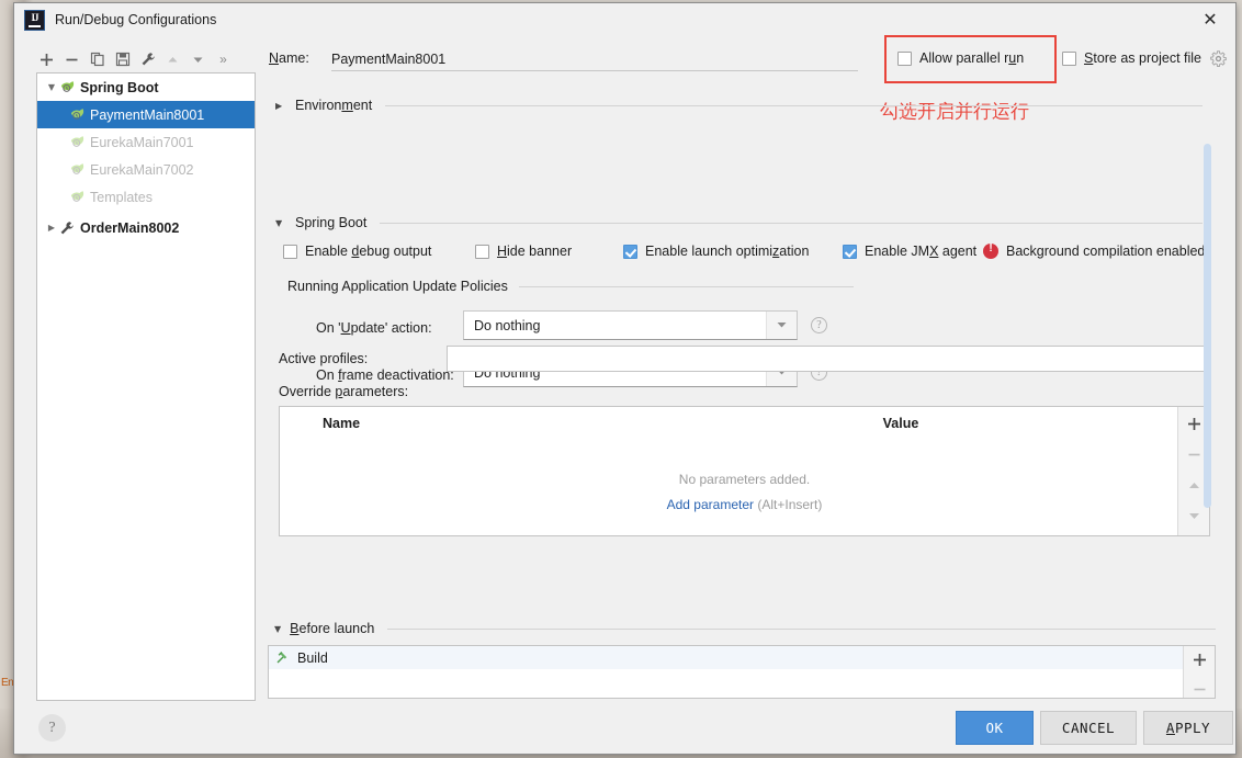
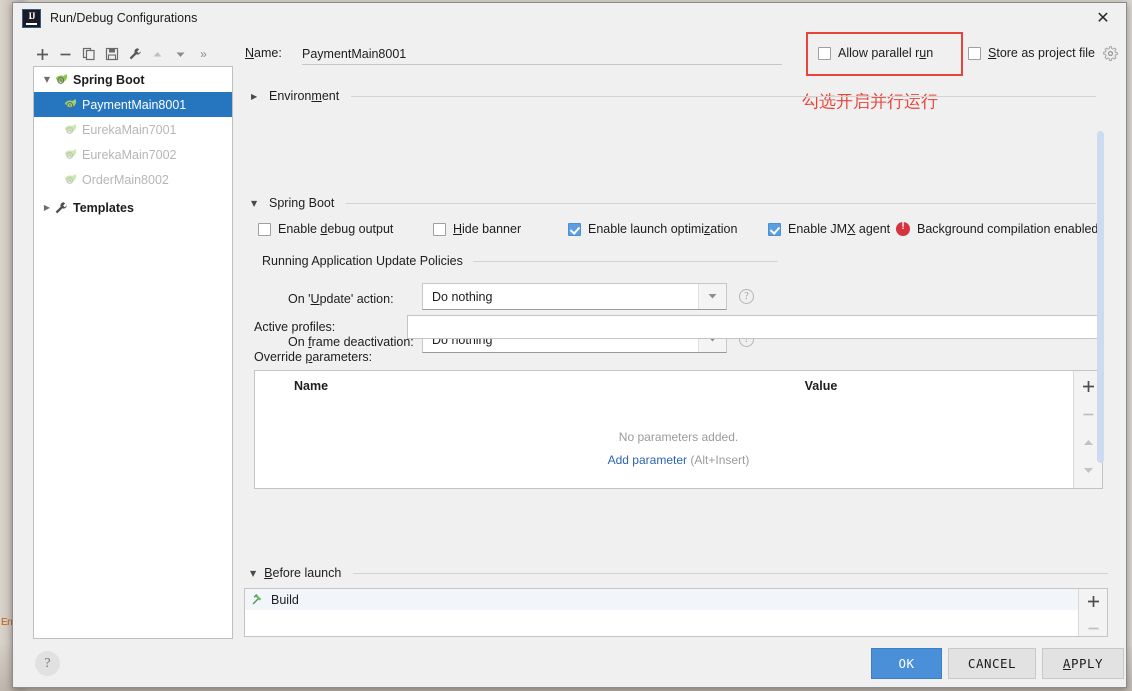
  En
  Run/Debug Configurations
  ✕
  »
  Name:
  PaymentMain8001
  Allow parallel run
  Store as project file
  勾选开启并行运行
  ▼
  Spring Boot
  PaymentMain8001
  EurekaMain7001
  EurekaMain7002
- Templates
+ OrderMain8002
  ▶
- OrderMain8002
+ Templates
  ▶
  Environment
  ▼
  Spring Boot
  Enable debug output
  Hide banner
  Enable launch optimization
  Enable JMX agent
  Background compilation enabled
  Running Application Update Policies
  On 'Update' action:
  Do nothing
  ?
  On frame deactivation:
  Do nothing
  ?
  Active profiles:
  Override parameters:
  Name
  Value
  No parameters added.
  Add parameter (Alt+Insert)
  ▼
  Before launch
  Build
  ?
  OK
  CANCEL
  A
  PPLY
